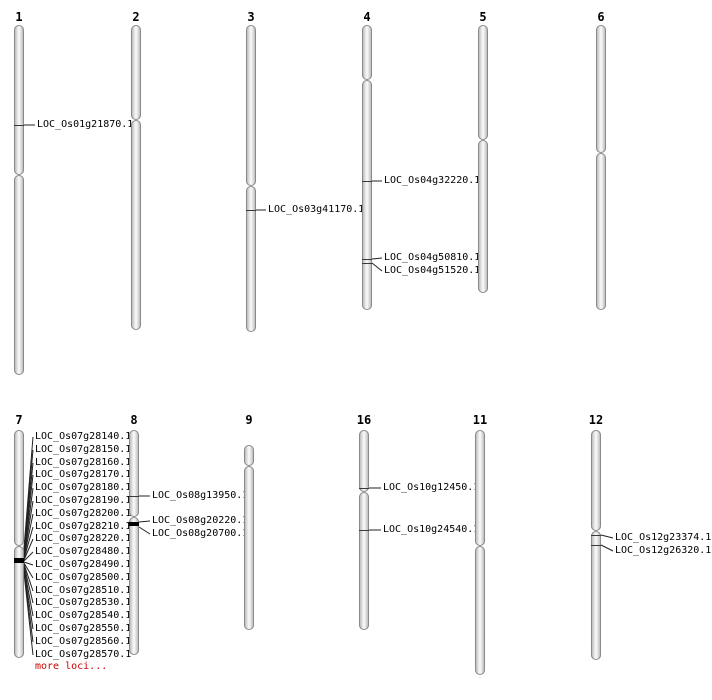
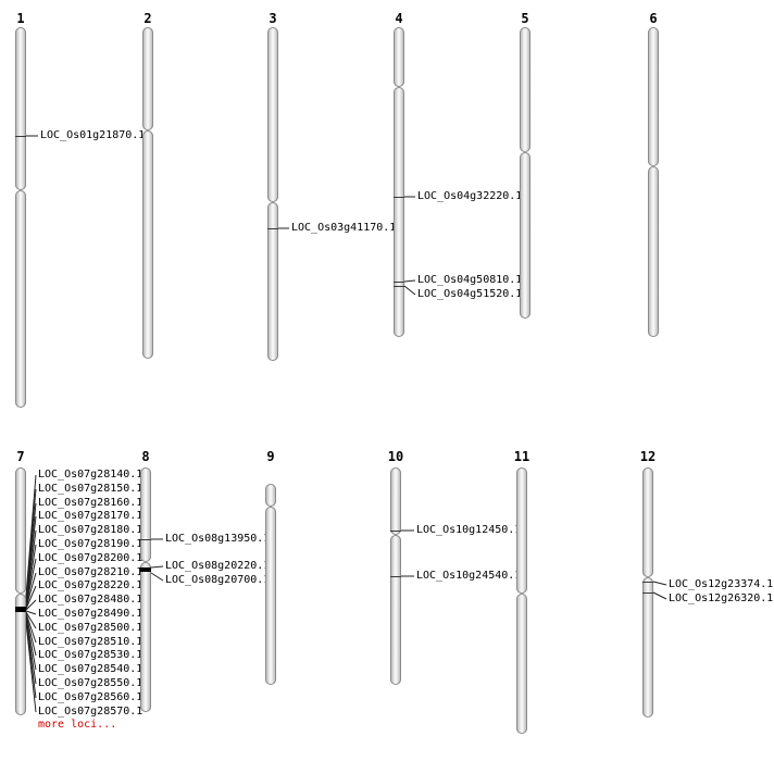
  1
  LOC_Os01g21870.
  2
  3
  LOC_Os03g41170.
  4
  LOC_Os04g32220.
  LOC_Os04g50810.
  LOC_Os04g51520.
  5
  6
  7
  LOC_Os07g28140.
  LOC_Os07g28150.
  LOC_Os07g28160.
  LOC_Os07g28170.
  LOC_Os07g28180.
  LOC_Os07g28190.
  LOC_Os07g28200.
  LOC_Os07g28210.
  LOC_Os07g28220.
  LOC_Os07g28480.
  LOC_Os07g28490.
  LOC_Os07g28500.
  LOC_Os07g28510.
  LOC_Os07g28530.
  LOC_Os07g28540.
  LOC_Os07g28550.
  LOC_Os07g28560.
  LOC_Os07g28570.1
  more loci...
  8
  LOC_Os08g13950.
  LOC_Os08g20220.
  LOC_Os08g20700.
  9
- 16
+ 10
  LOC_Os10g12450.
  LOC_Os10g24540.
  11
  12
  LOC_Os12g23374.1
  LOC_Os12g26320.1
